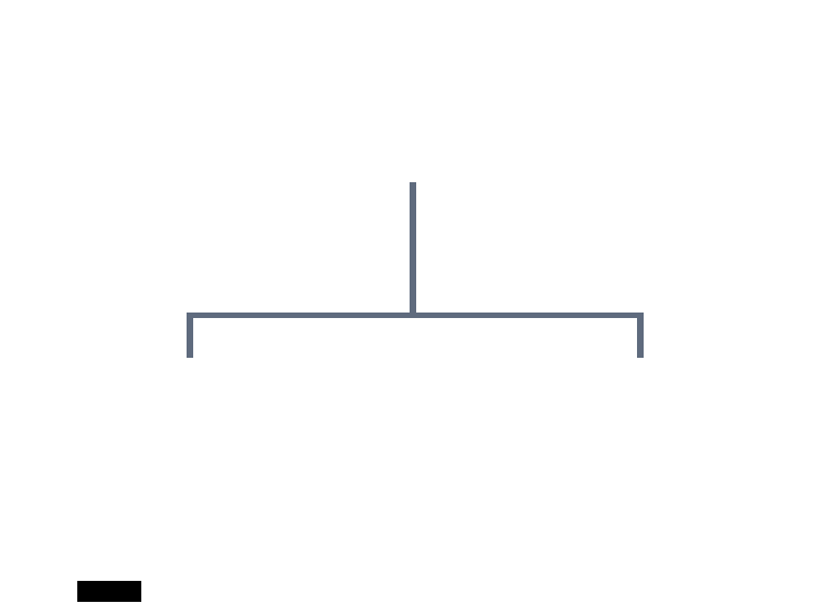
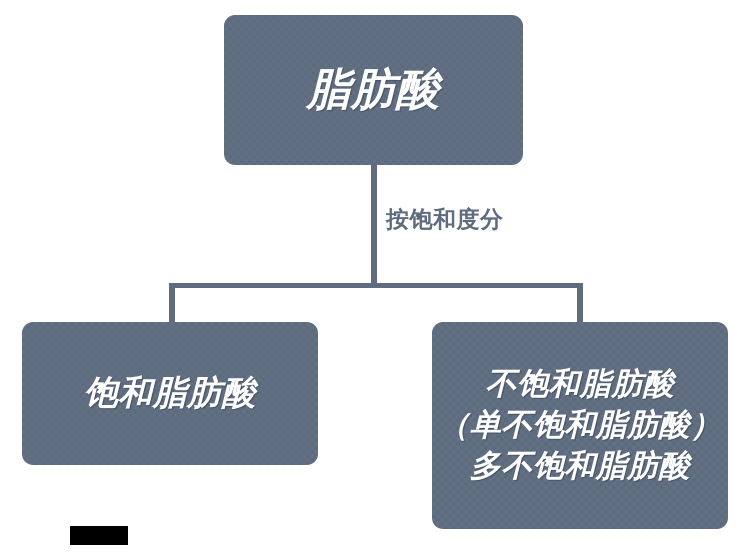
+ 脂肪酸
+ 按饱和度分
+ 饱和脂肪酸
+ 不饱和脂肪酸
+ （单不饱和脂肪酸）
+ 多不饱和脂肪酸
